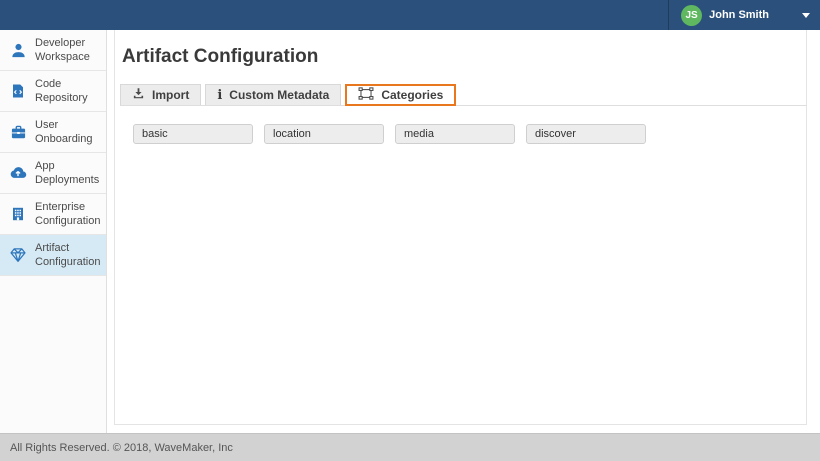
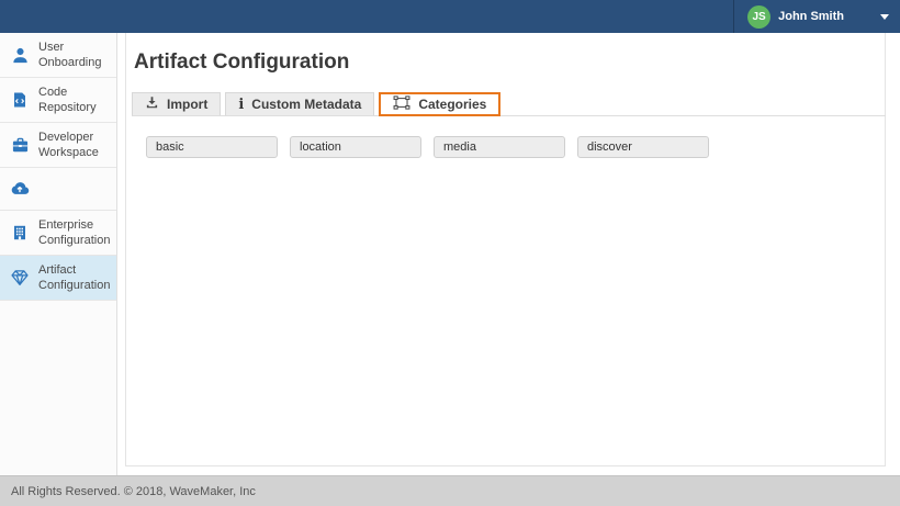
  JS
  John Smith
- Developer Workspace
+ User Onboarding
  Code Repository
- User Onboarding
+ Developer Workspace
- App Deployments
  Enterprise Configuration
  Artifact Configuration
  Artifact Configuration
  Import
  i
  Custom Metadata
  Categories
  basic
  location
  media
  discover
  All Rights Reserved. © 2018, WaveMaker, Inc
